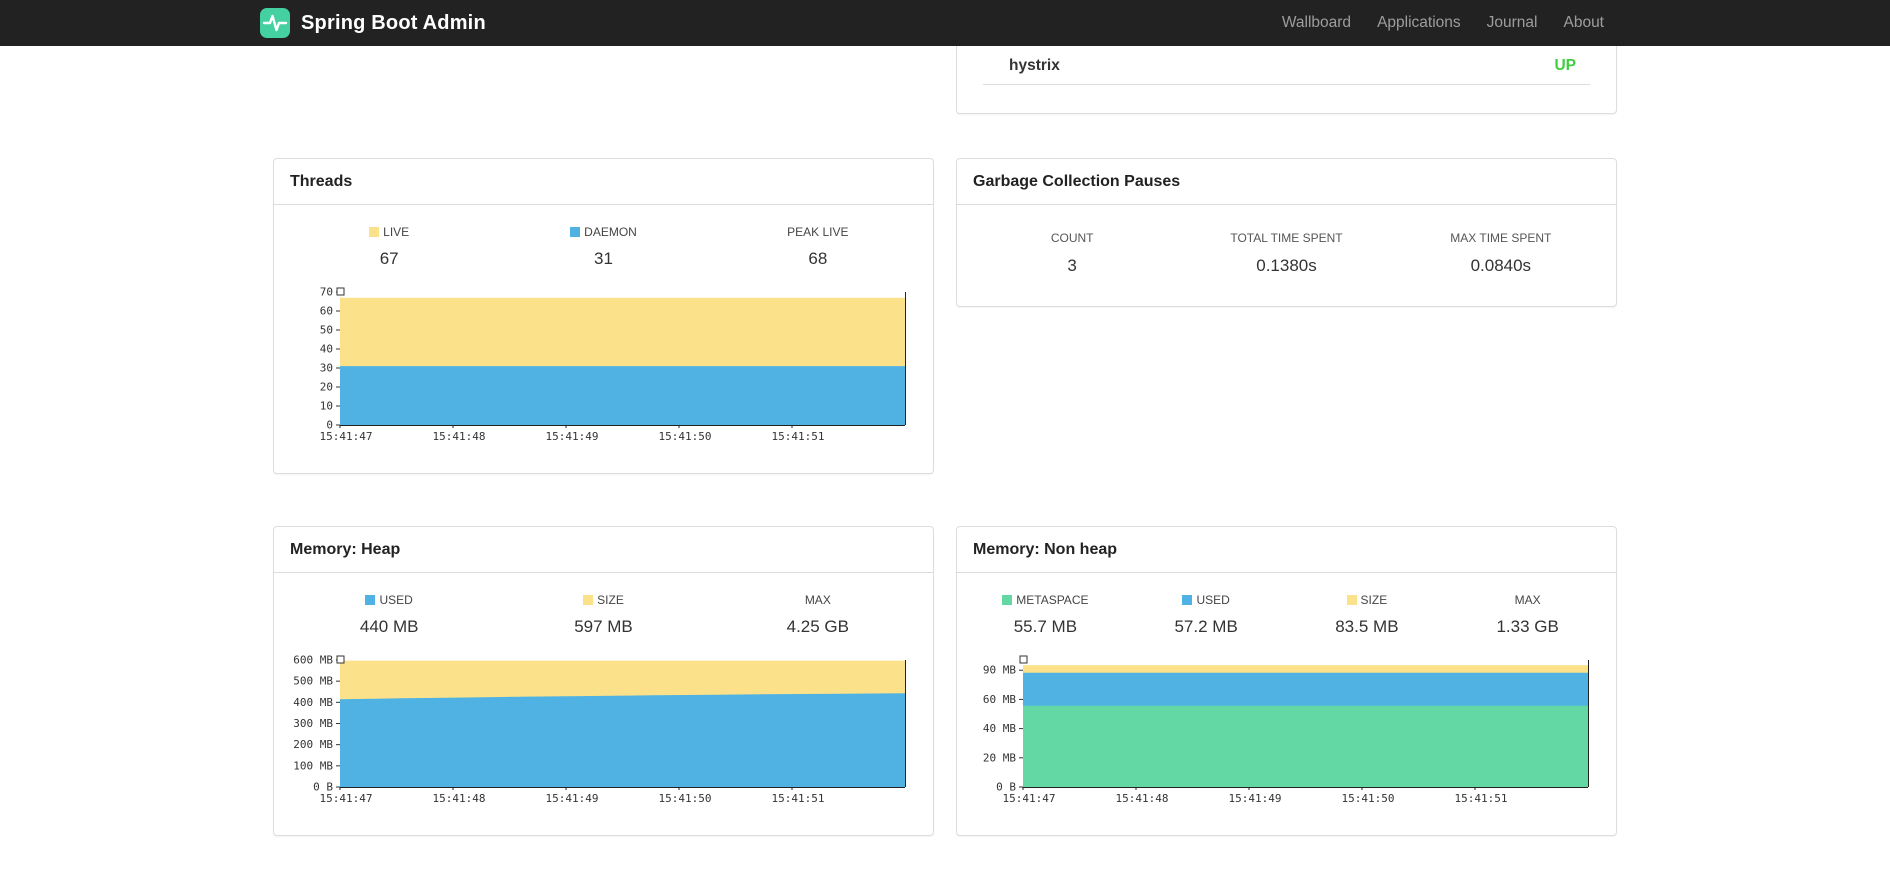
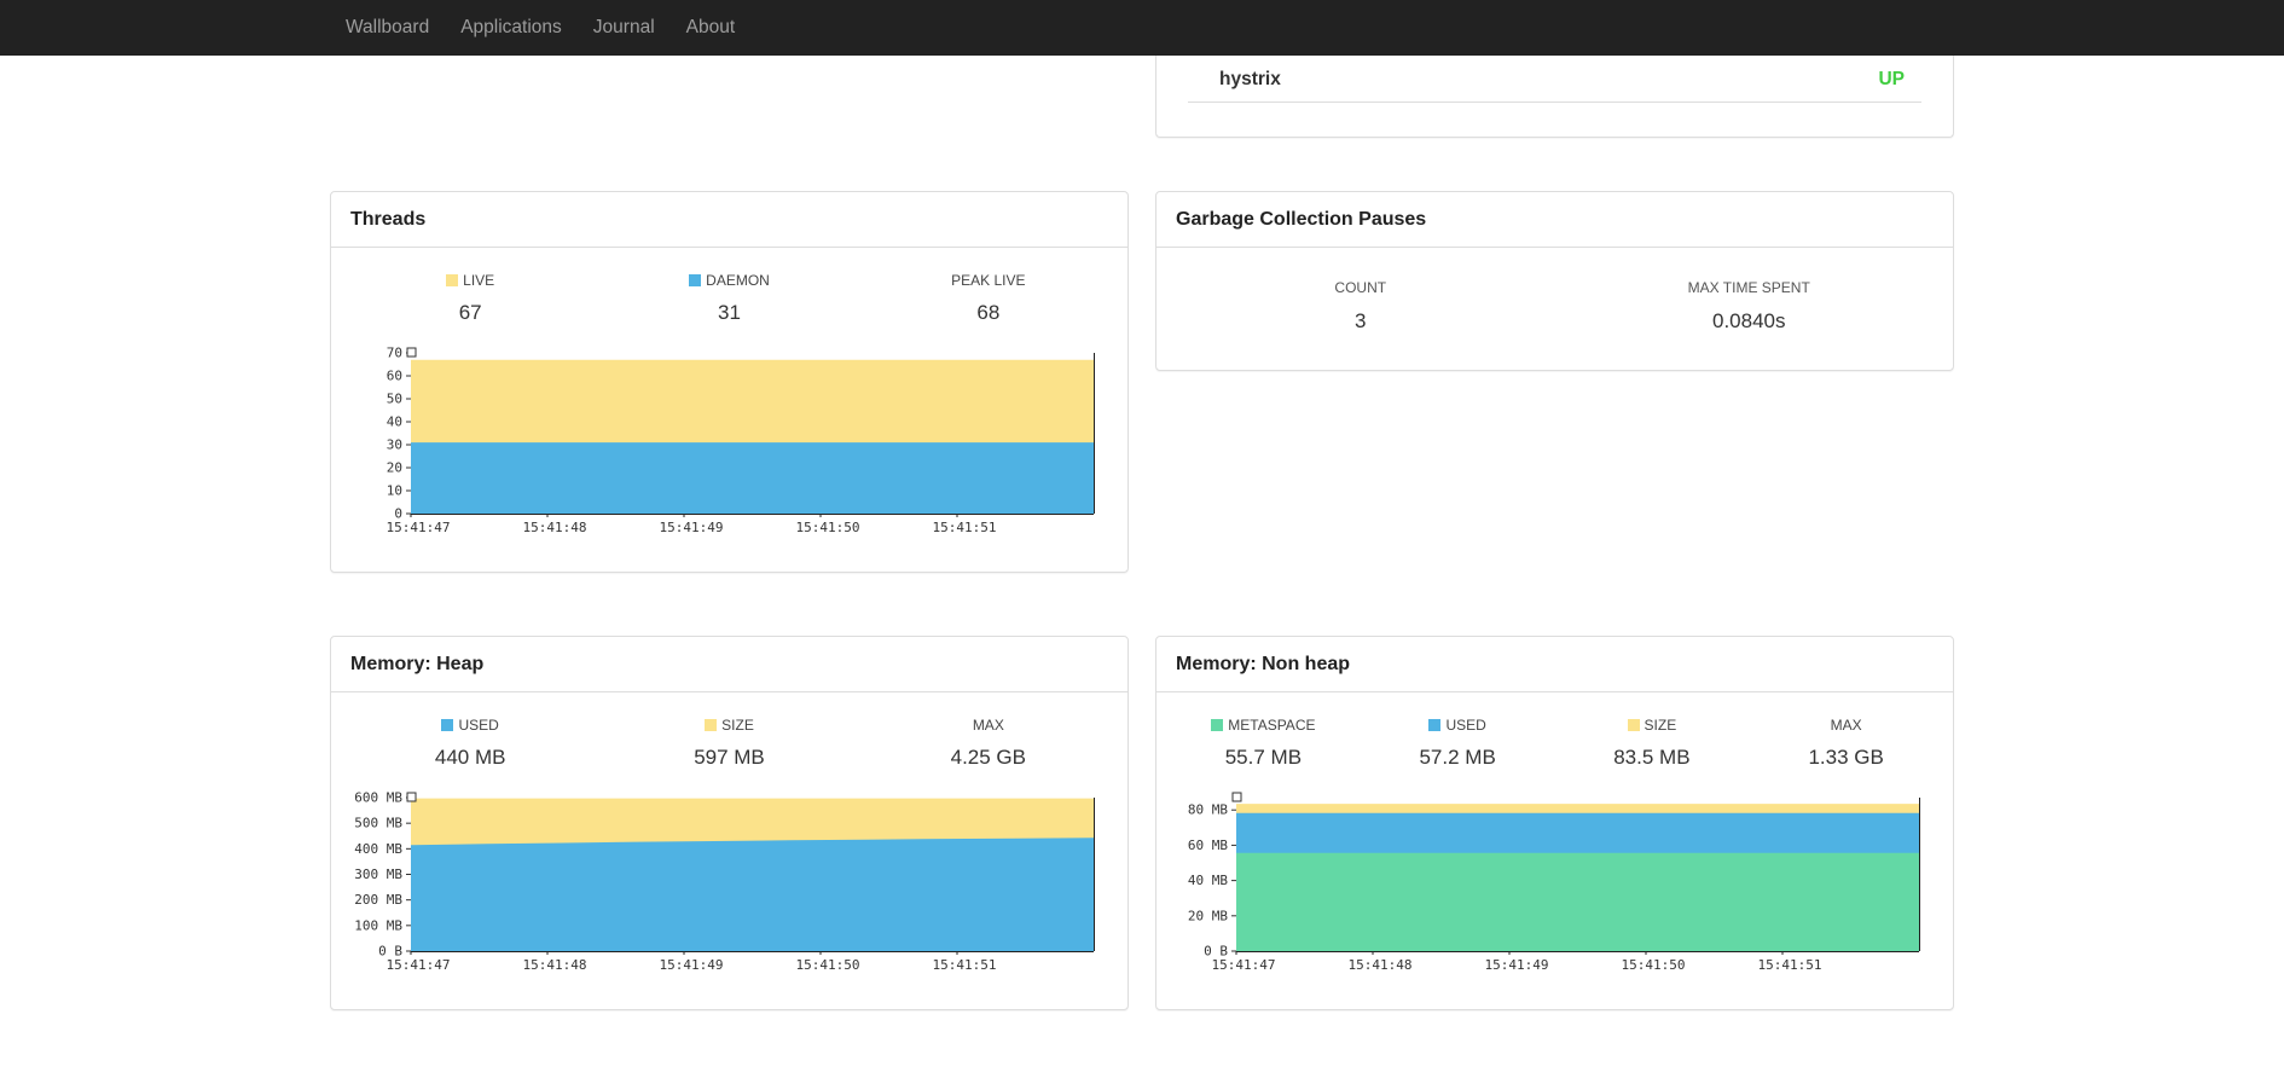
- Spring Boot Admin
  Wallboard
  Applications
  Journal
  About
  hystrix
  UP
  Threads
  LIVE
  67
  DAEMON
  31
  PEAK LIVE
  68
  0
  10
  20
  30
  40
  50
  60
  70
  15:41:47
  15:41:48
  15:41:49
  15:41:50
  15:41:51
  Garbage Collection Pauses
  COUNT
  3
- TOTAL TIME SPENT
- 0.1380s
  MAX TIME SPENT
  0.0840s
  Memory: Heap
  USED
  440 MB
  SIZE
  597 MB
  MAX
  4.25 GB
  0 B
  100 MB
  200 MB
  300 MB
  400 MB
  500 MB
  600 MB
  15:41:47
  15:41:48
  15:41:49
  15:41:50
  15:41:51
  Memory: Non heap
  METASPACE
  55.7 MB
  USED
  57.2 MB
  SIZE
  83.5 MB
  MAX
  1.33 GB
  0 B
  20 MB
  40 MB
  60 MB
- 90 MB
+ 80 MB
  15:41:47
  15:41:48
  15:41:49
  15:41:50
  15:41:51
